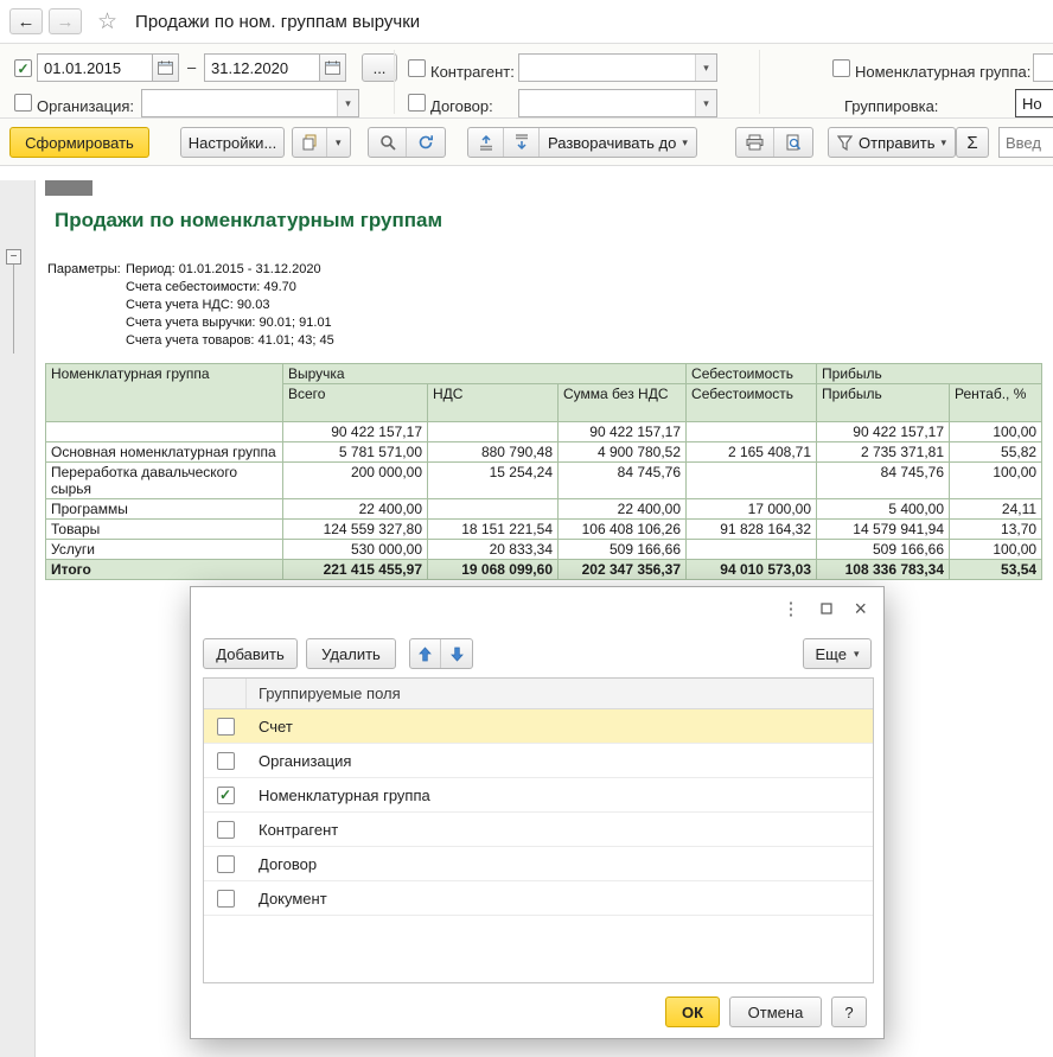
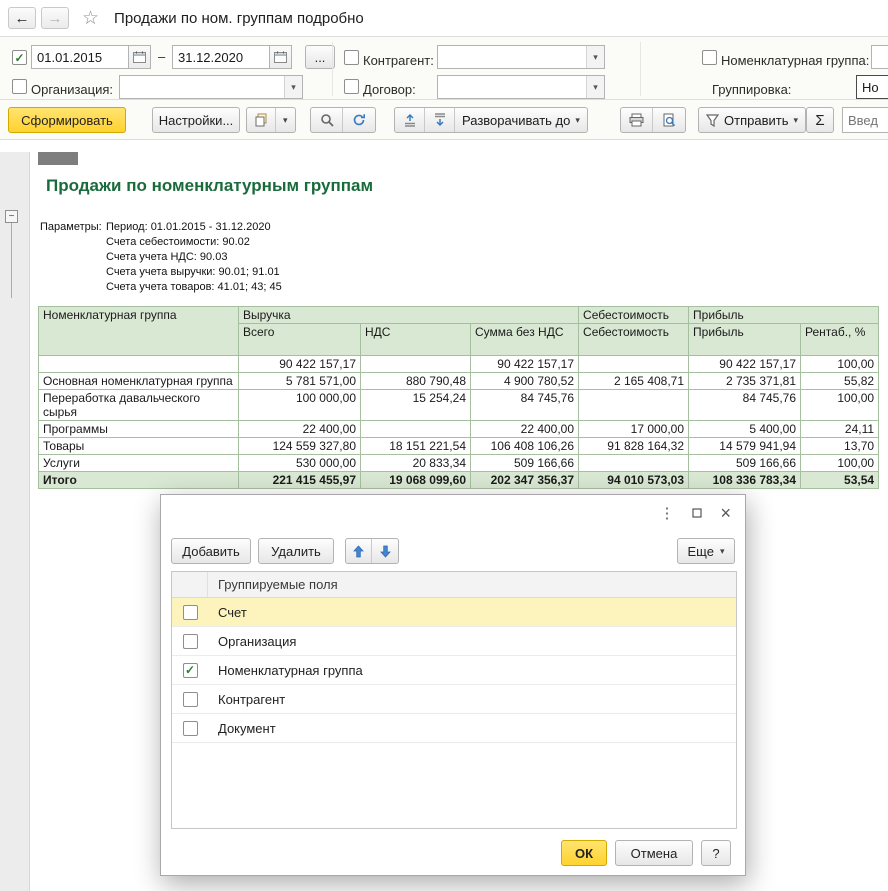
  ←
  →
  ☆
- Продажи по ном. группам выручки
+ Продажи по ном. группам подробно
  ✓
  01.01.2015
  –
  31.12.2020
  ...
  Организация:
  ▾
  Контрагент:
  ▾
  Договор:
  ▾
  Номенклатурная группа:
  Группировка:
  Но
  Сформировать
  Настройки...
  ▾
  Разворачивать до
  ▾
  Отправить
  ▾
  Σ
  Введ
  −
  Продажи по номенклатурным группам
  Параметры:
  Период: 01.01.2015 - 31.12.2020
- Счета себестоимости: 49.70
+ Счета себестоимости: 90.02
  Счета учета НДС: 90.03
  Счета учета выручки: 90.01; 91.01
  Счета учета товаров: 41.01; 43; 45
  Номенклатурная группа	Выручка	Себестоимость	Прибыль
  Всего	НДС	Сумма без НДС	Себестоимость	Прибыль	Рентаб., %
  	90 422 157,17		90 422 157,17		90 422 157,17	100,00
  Основная номенклатурная группа	5 781 571,00	880 790,48	4 900 780,52	2 165 408,71	2 735 371,81	55,82
- Переработка давальческого сырья	200 000,00	15 254,24	84 745,76		84 745,76	100,00
+ Переработка давальческого сырья	100 000,00	15 254,24	84 745,76		84 745,76	100,00
  Программы	22 400,00		22 400,00	17 000,00	5 400,00	24,11
  Товары	124 559 327,80	18 151 221,54	106 408 106,26	91 828 164,32	14 579 941,94	13,70
  Услуги	530 000,00	20 833,34	509 166,66		509 166,66	100,00
  Итого	221 415 455,97	19 068 099,60	202 347 356,37	94 010 573,03	108 336 783,34	53,54
  ⋮
  ×
  Добавить
  Удалить
  Еще
  ▾
  Группируемые поля
  Счет
  Организация
  ✓
  Номенклатурная группа
  Контрагент
- Договор
  Документ
  ОК
  Отмена
  ?
